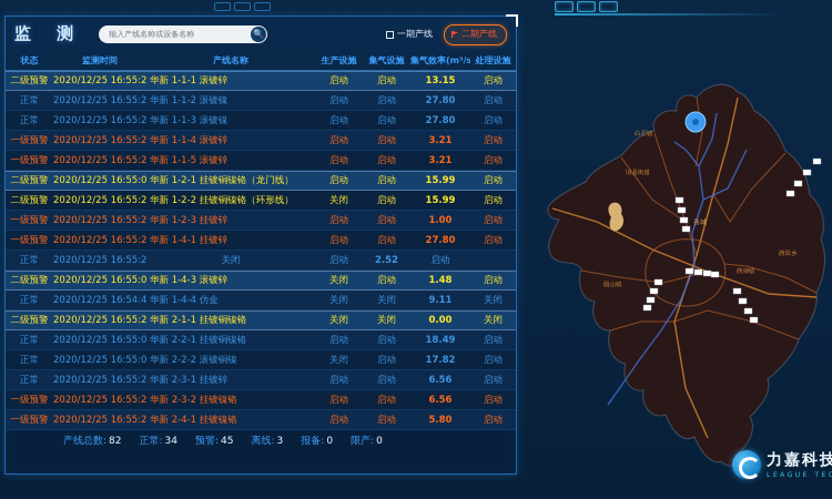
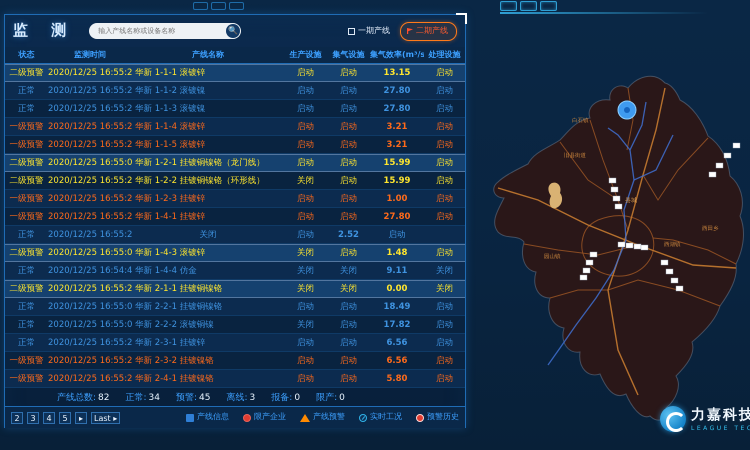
  监 测
  输入产线名称或设备名称
  🔍
  一期产线
  二期产线
  状态
  监测时间
  产线名称
  生产设施
  集气设施
  集气效率(m³/s
  处理设施
  二级预警
  2020/12/25 16:55:2
  华新 1-1-1 滚镀锌
  启动
  启动
  13.15
  启动
  正常
  2020/12/25 16:55:2
  华新 1-1-2 滚镀镍
  启动
  启动
  27.80
  启动
  正常
  2020/12/25 16:55:2
  华新 1-1-3 滚镀镍
  启动
  启动
  27.80
  启动
  一级预警
  2020/12/25 16:55:2
  华新 1-1-4 滚镀锌
  启动
  启动
  3.21
  启动
  一级预警
  2020/12/25 16:55:2
  华新 1-1-5 滚镀锌
  启动
  启动
  3.21
  启动
  二级预警
  2020/12/25 16:55:0
  华新 1-2-1 挂镀铜镍铬（龙门线）
  启动
  启动
  15.99
  启动
  二级预警
  2020/12/25 16:55:2
  华新 1-2-2 挂镀铜镍铬（环形线）
  关闭
  启动
  15.99
  启动
  一级预警
  2020/12/25 16:55:2
  华新 1-2-3 挂镀锌
  启动
  启动
  1.00
  启动
  一级预警
  2020/12/25 16:55:2
  华新 1-4-1 挂镀锌
  启动
  启动
  27.80
  启动
  正常
  2020/12/25 16:55:2
  关闭
  启动
  2.52
  启动
  二级预警
  2020/12/25 16:55:0
  华新 1-4-3 滚镀锌
  关闭
  启动
  1.48
  启动
  正常
  2020/12/25 16:54:4
  华新 1-4-4 仿金
  关闭
  关闭
  9.11
  关闭
  二级预警
  2020/12/25 16:55:2
  华新 2-1-1 挂镀铜镍铬
  关闭
  关闭
  0.00
  关闭
  正常
  2020/12/25 16:55:0
  华新 2-2-1 挂镀铜镍铬
  启动
  启动
  18.49
  启动
  正常
  2020/12/25 16:55:0
  华新 2-2-2 滚镀铜镍
  关闭
  启动
  17.82
  启动
  正常
  2020/12/25 16:55:2
  华新 2-3-1 挂镀锌
  启动
  启动
  6.56
  启动
  一级预警
  2020/12/25 16:55:2
  华新 2-3-2 挂镀镍铬
  启动
  启动
  6.56
  启动
  一级预警
  2020/12/25 16:55:2
  华新 2-4-1 挂镀镍铬
  启动
  启动
  5.80
  启动
  产线总数: 82
  正常: 34
  预警: 45
  离线: 3
  报备: 0
  限产: 0
+ 2
+ 3
+ 4
+ 5
+ ▸
+ Last ▸
+ 产线信息
+ 限产企业
+ 产线预警
+ 实时工况
+ 预警历史
  力嘉科技
